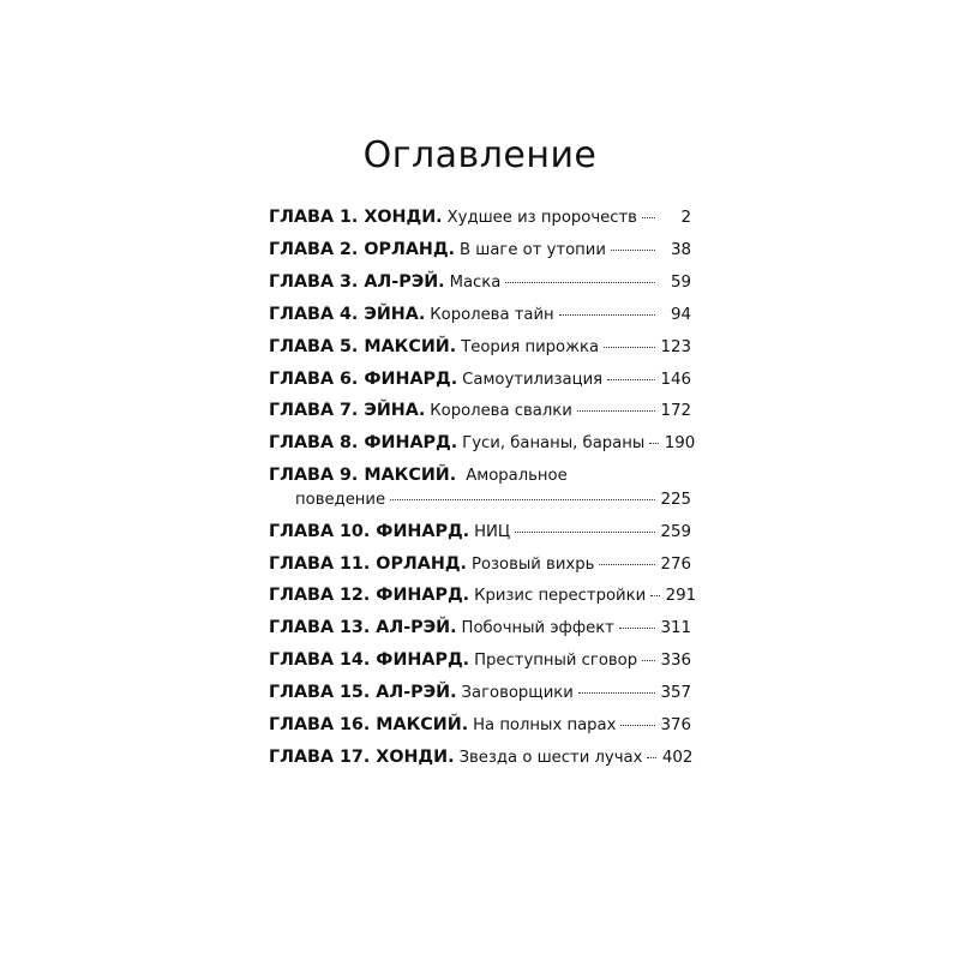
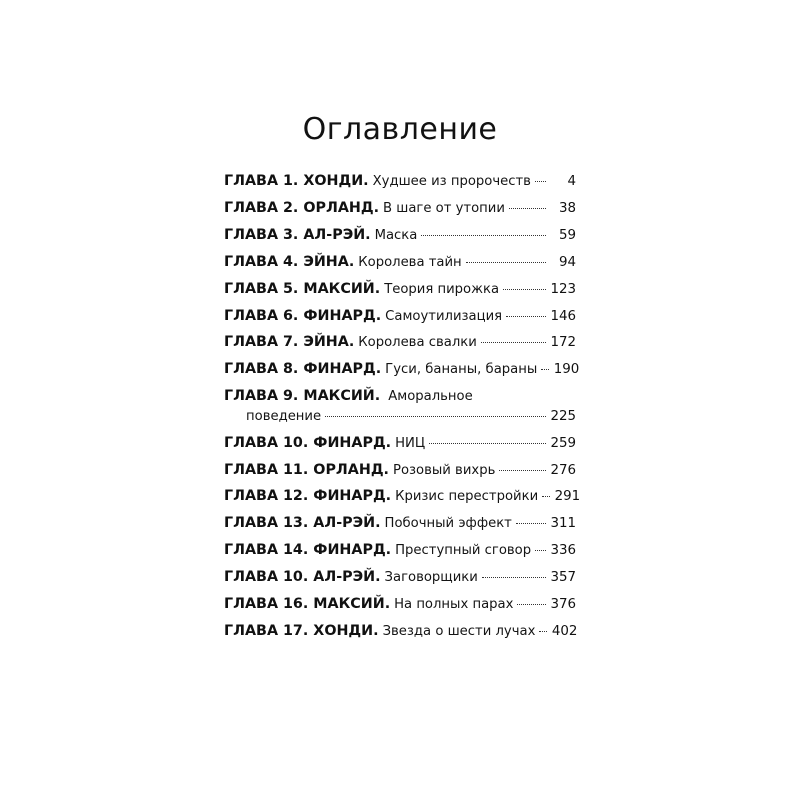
  Оглавление
  ГЛАВА 1. ХОНДИ.
  Худшее из пророчеств
- 2
+ 4
  ГЛАВА 2. ОРЛАНД.
  В шаге от утопии
  38
  ГЛАВА 3. АЛ-РЭЙ.
  Маска
  59
  ГЛАВА 4. ЭЙНА.
  Королева тайн
  94
  ГЛАВА 5. МАКСИЙ.
  Теория пирожка
  123
  ГЛАВА 6. ФИНАРД.
  Самоутилизация
  146
  ГЛАВА 7. ЭЙНА.
  Королева свалки
  172
  ГЛАВА 8. ФИНАРД.
  Гуси, бананы, бараны
  190
  ГЛАВА 9. МАКСИЙ. Аморальное
  поведение
  225
  ГЛАВА 10. ФИНАРД.
  НИЦ
  259
  ГЛАВА 11. ОРЛАНД.
  Розовый вихрь
  276
  ГЛАВА 12. ФИНАРД.
  Кризис перестройки
  291
  ГЛАВА 13. АЛ-РЭЙ.
  Побочный эффект
  311
  ГЛАВА 14. ФИНАРД.
  Преступный сговор
  336
- ГЛАВА 15. АЛ-РЭЙ.
+ ГЛАВА 10. АЛ-РЭЙ.
  Заговорщики
  357
  ГЛАВА 16. МАКСИЙ.
  На полных парах
  376
  ГЛАВА 17. ХОНДИ.
  Звезда о шести лучах
  402
